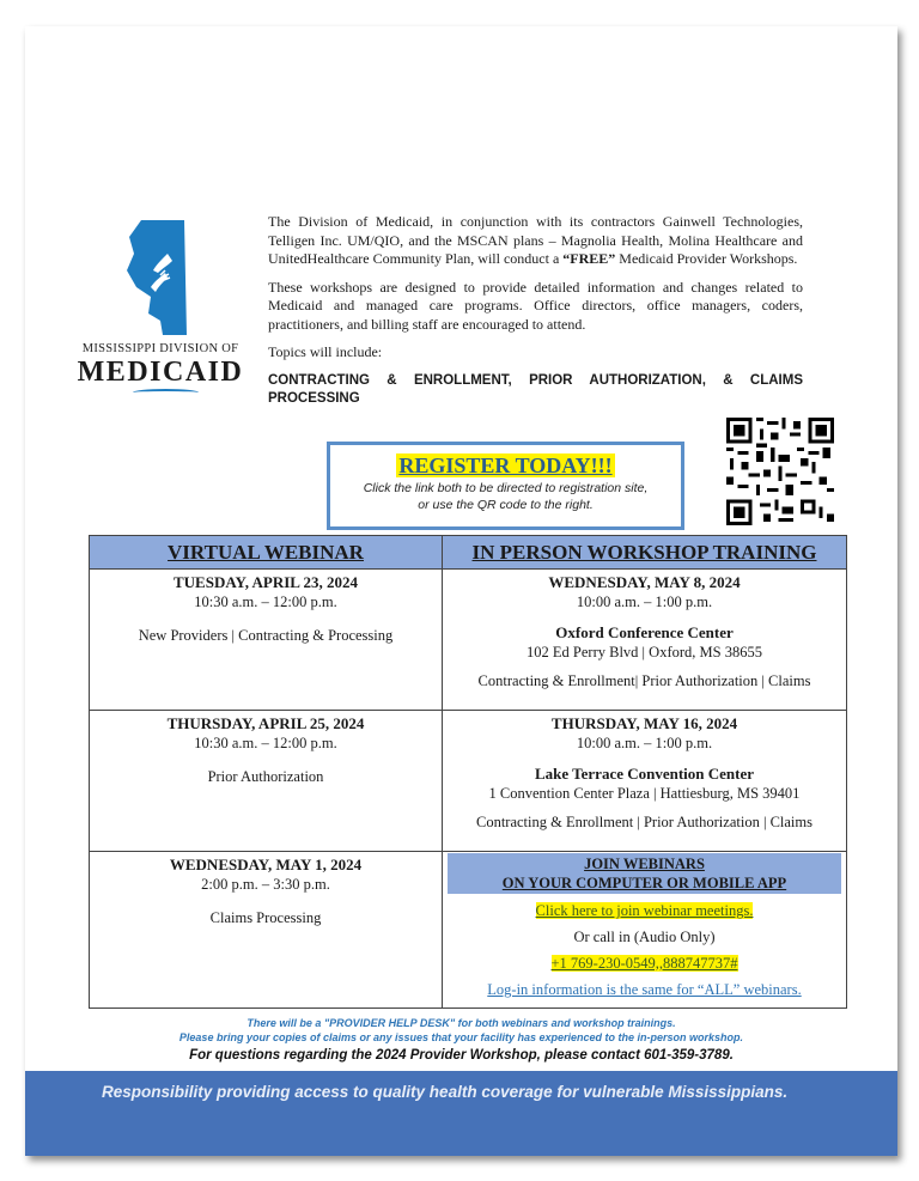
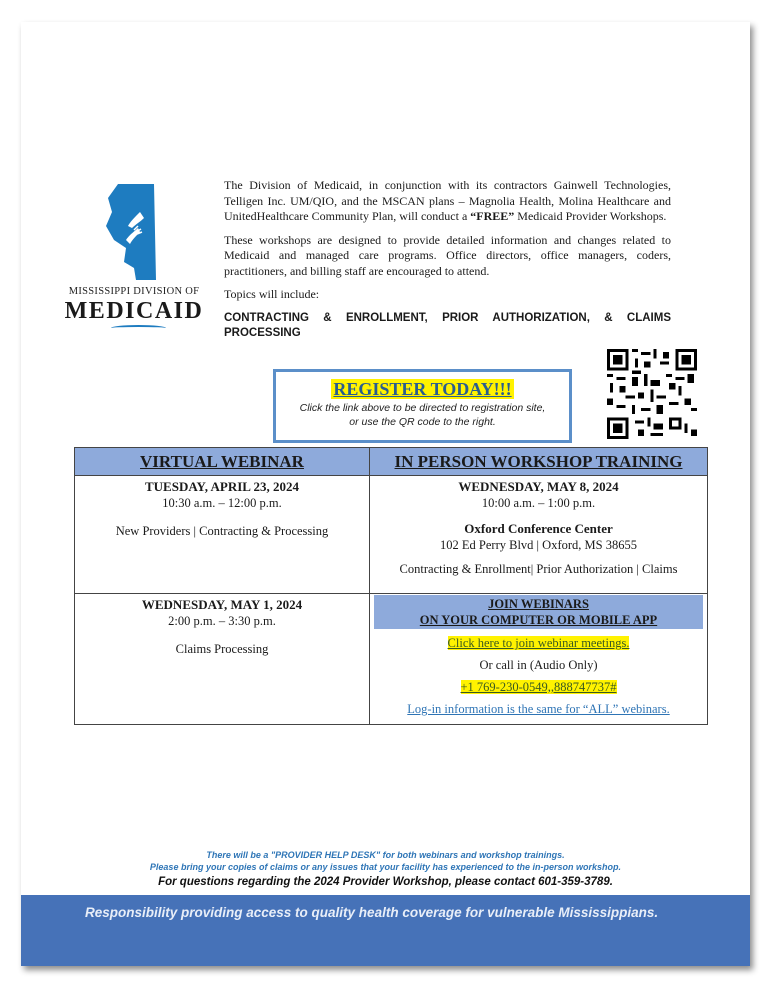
  MISSISSIPPI DIVISION OF
  MEDICAID
  The Division of Medicaid, in conjunction with its contractors Gainwell Technologies, Telligen Inc. UM/QIO, and the MSCAN plans – Magnolia Health, Molina Healthcare and UnitedHealthcare Community Plan, will conduct a “FREE” Medicaid Provider Workshops.
  These workshops are designed to provide detailed information and changes related to Medicaid and managed care programs. Office directors, office managers, coders, practitioners, and billing staff are encouraged to attend.
  Topics will include:
  CONTRACTING & ENROLLMENT, PRIOR AUTHORIZATION, & CLAIMS PROCESSING
  REGISTER TODAY!!!
- Click the link both to be directed to registration site,
+ Click the link above to be directed to registration site,
  or use the QR code to the right.
  VIRTUAL WEBINAR	IN PERSON WORKSHOP TRAINING
  TUESDAY, APRIL 23, 2024 10:30 a.m. – 12:00 p.m. New Providers | Contracting & Processing	WEDNESDAY, MAY 8, 2024 10:00 a.m. – 1:00 p.m. Oxford Conference Center 102 Ed Perry Blvd | Oxford, MS 38655 Contracting & Enrollment| Prior Authorization | Claims
- THURSDAY, APRIL 25, 2024 10:30 a.m. – 12:00 p.m. Prior Authorization	THURSDAY, MAY 16, 2024 10:00 a.m. – 1:00 p.m. Lake Terrace Convention Center 1 Convention Center Plaza | Hattiesburg, MS 39401 Contracting & Enrollment | Prior Authorization | Claims
  WEDNESDAY, MAY 1, 2024 2:00 p.m. – 3:30 p.m. Claims Processing	JOIN WEBINARS ON YOUR COMPUTER OR MOBILE APP Click here to join webinar meetings. Or call in (Audio Only) +1 769-230-0549,,888747737# Log-in information is the same for “ALL” webinars.
  There will be a "PROVIDER HELP DESK" for both webinars and workshop trainings.
  Please bring your copies of claims or any issues that your facility has experienced to the in-person workshop.
  For questions regarding the 2024 Provider Workshop, please contact 601-359-3789.
  Responsibility providing access to quality health coverage for vulnerable Mississippians.
